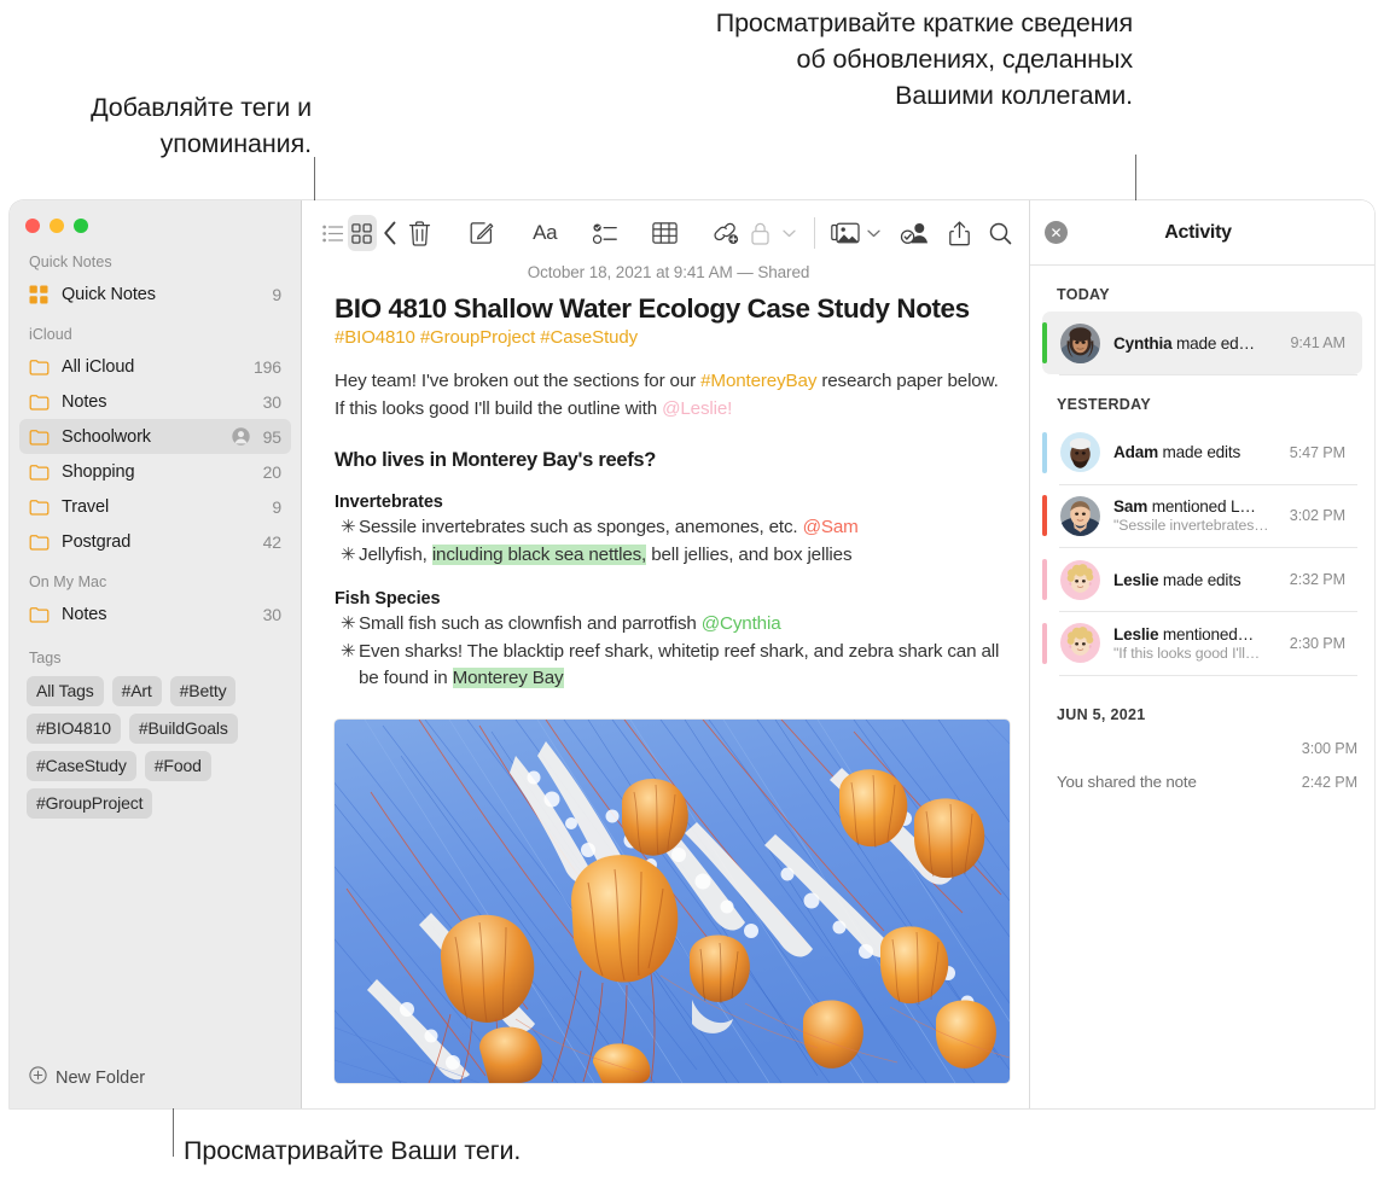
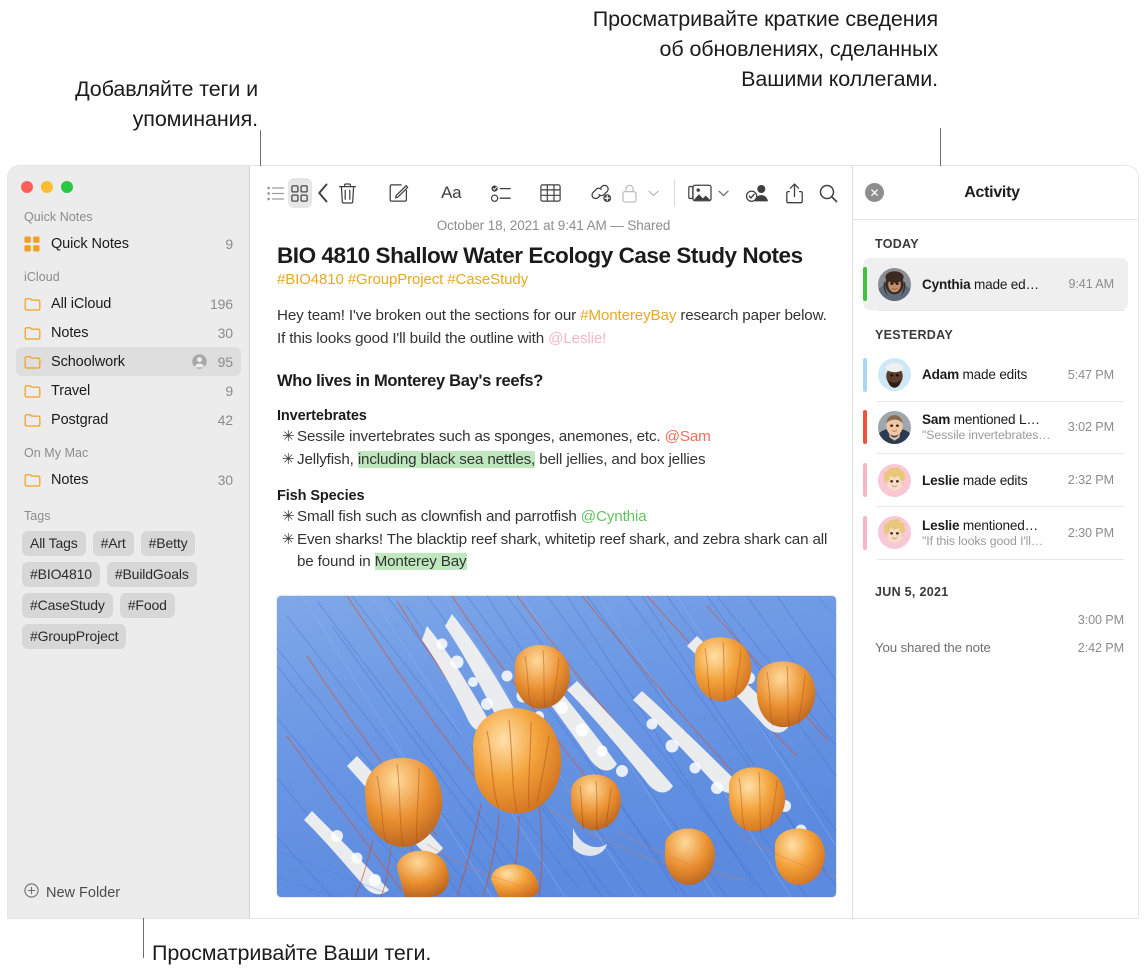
  Добавляйте теги и упоминания.
  Просматривайте краткие сведения об обновлениях, сделанных Вашими коллегами.
  Просматривайте Ваши теги.
  Quick Notes
  Quick Notes
  9
  iCloud
  All iCloud
  196
  Notes
  30
  Schoolwork
  95
- Shopping
- 20
  Travel
  9
  Postgrad
  42
  On My Mac
  Notes
  30
  Tags
  All Tags
  #Art
  #Betty
  #BIO4810
  #BuildGoals
  #CaseStudy
  #Food
  #GroupProject
  New Folder
  Aa
  October 18, 2021 at 9:41 AM — Shared
  BIO 4810 Shallow Water Ecology Case Study Notes
  #BIO4810 #GroupProject #CaseStudy
  Hey team! I've broken out the sections for our #MontereyBay research paper below. If this looks good I'll build the outline with @Leslie!
  Who lives in Monterey Bay's reefs?
  Invertebrates
  ✳
  Sessile invertebrates such as sponges, anemones, etc. @Sam
  ✳
  Jellyfish, including black sea nettles, bell jellies, and box jellies
  Fish Species
  ✳
  Small fish such as clownfish and parrotfish @Cynthia
  ✳
  Even sharks! The blacktip reef shark, whitetip reef shark, and zebra shark can all be found in Monterey Bay
  ✕
  Activity
  TODAY
  Cynthia made ed…
  9:41 AM
  YESTERDAY
  Adam made edits
  5:47 PM
  Sam mentioned L…
  "Sessile invertebrates…
  3:02 PM
  Leslie made edits
  2:32 PM
  Leslie mentioned…
  "If this looks good I'll…
  2:30 PM
  JUN 5, 2021
  3:00 PM
  You shared the note
  2:42 PM
